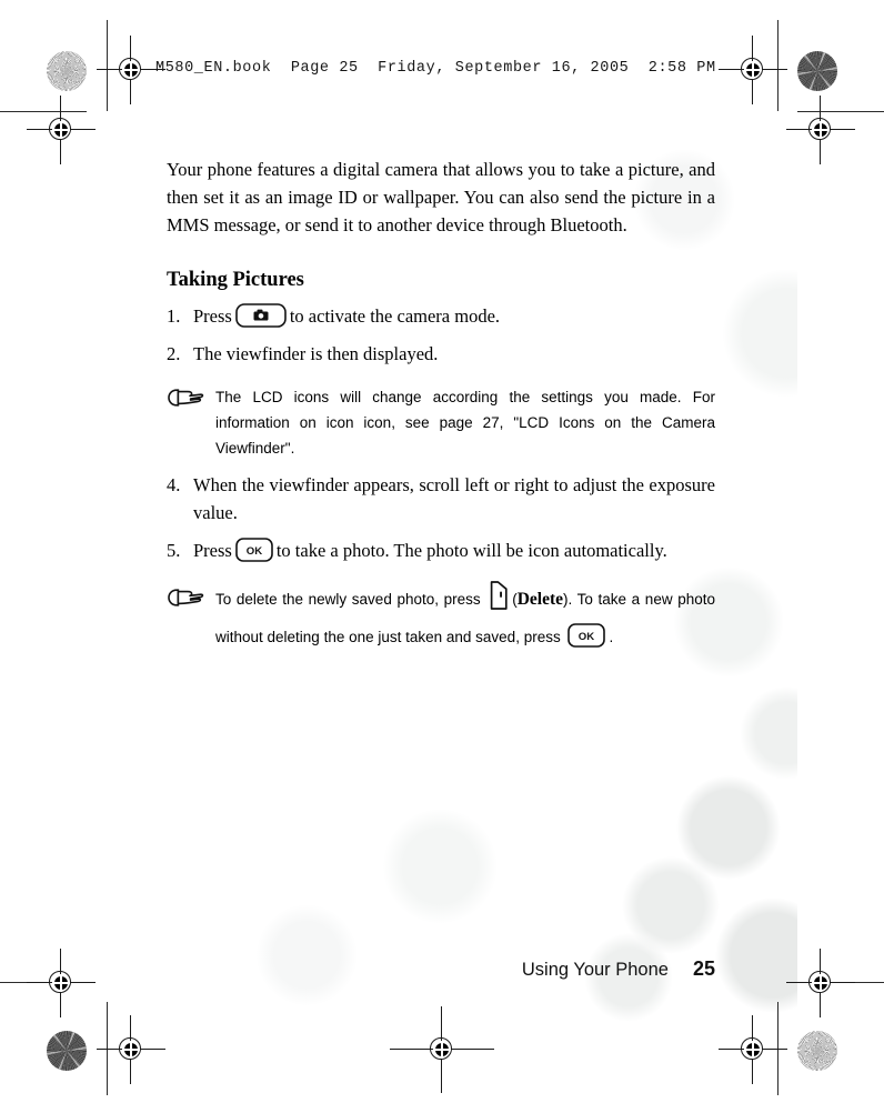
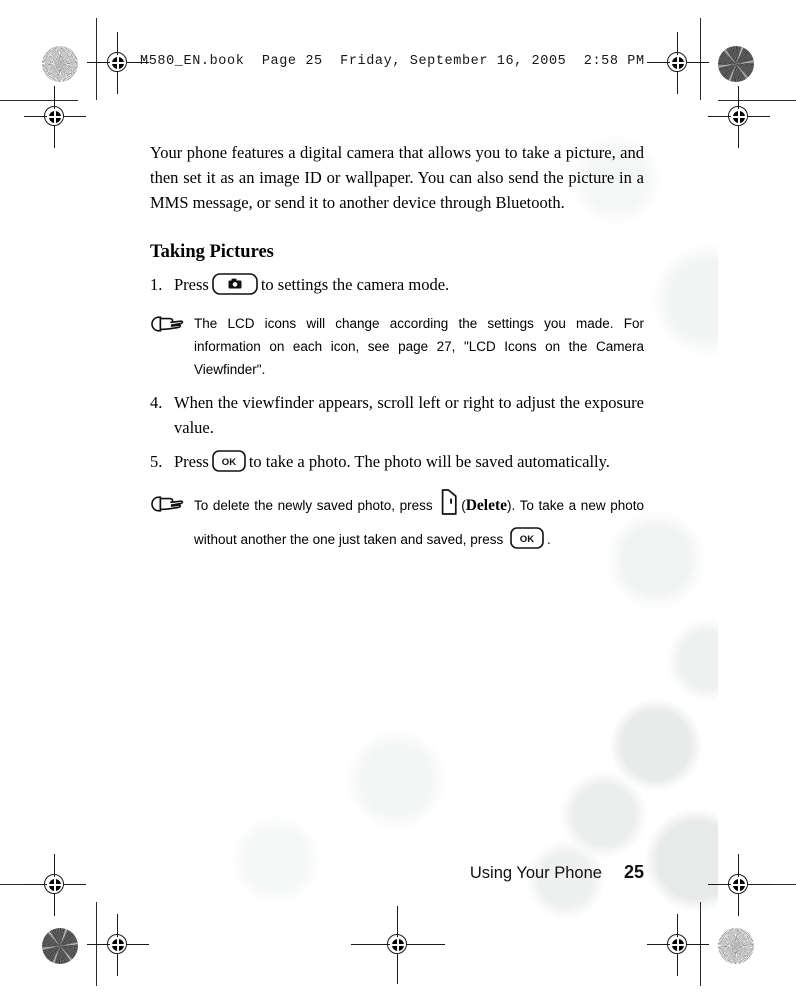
  M580_EN.book Page 25 Friday, September 16, 2005 2:58 PM
  Your phone features a digital camera that allows you to take a picture, and then set it as an image ID or wallpaper. You can also send the picture in a MMS message, or send it to another device through Bluetooth.
  Taking Pictures
  1.
- Press to activate the camera mode.
+ Press to settings the camera mode.
- 2.
- The viewfinder is then displayed.
- The LCD icons will change according the settings you made. For information on icon icon, see page 27, "LCD Icons on the Camera Viewfinder".
+ The LCD icons will change according the settings you made. For information on each icon, see page 27, "LCD Icons on the Camera Viewfinder".
  4.
  When the viewfinder appears, scroll left or right to adjust the exposure value.
  5.
  Press
  OK
- to take a photo. The photo will be icon automatically.
+ to take a photo. The photo will be saved automatically.
- To delete the newly saved photo, press (Delete). To take a new photo without deleting the one just taken and saved, press
+ To delete the newly saved photo, press (Delete). To take a new photo without another the one just taken and saved, press
  OK
  .
  Using Your Phone 25
